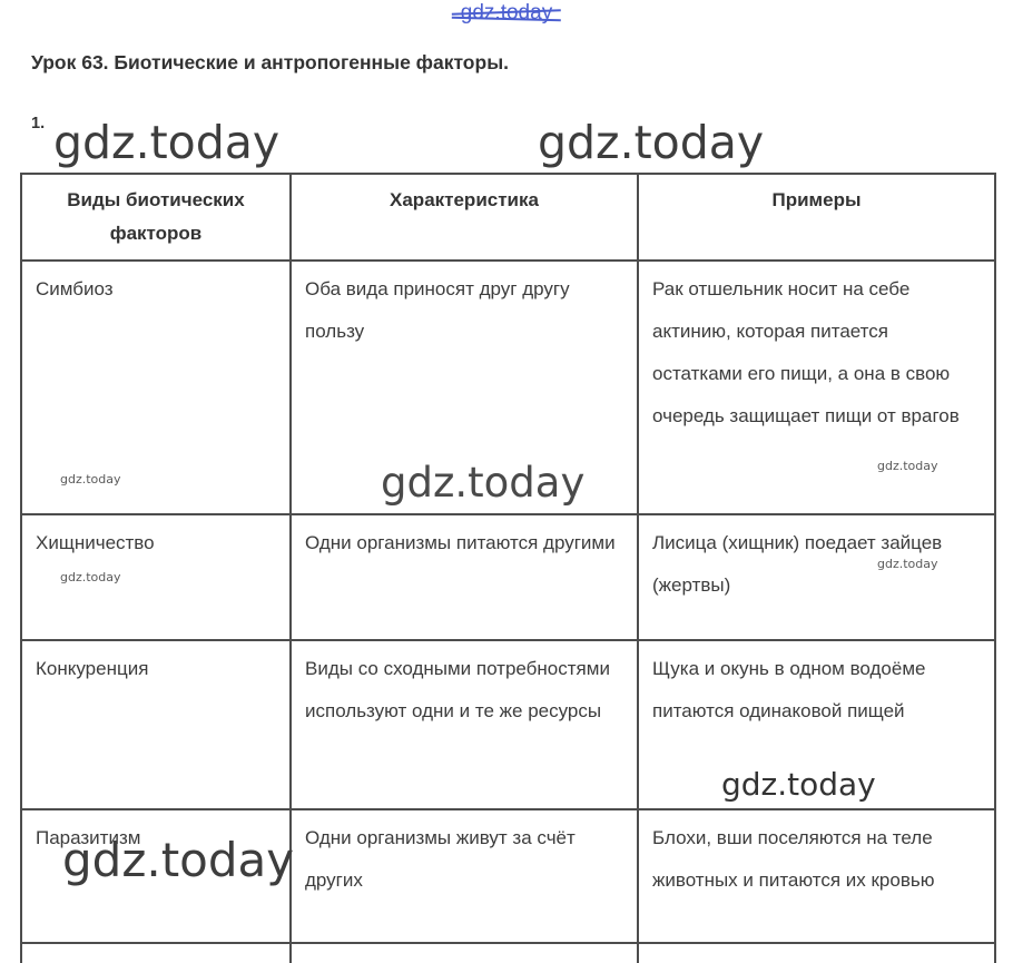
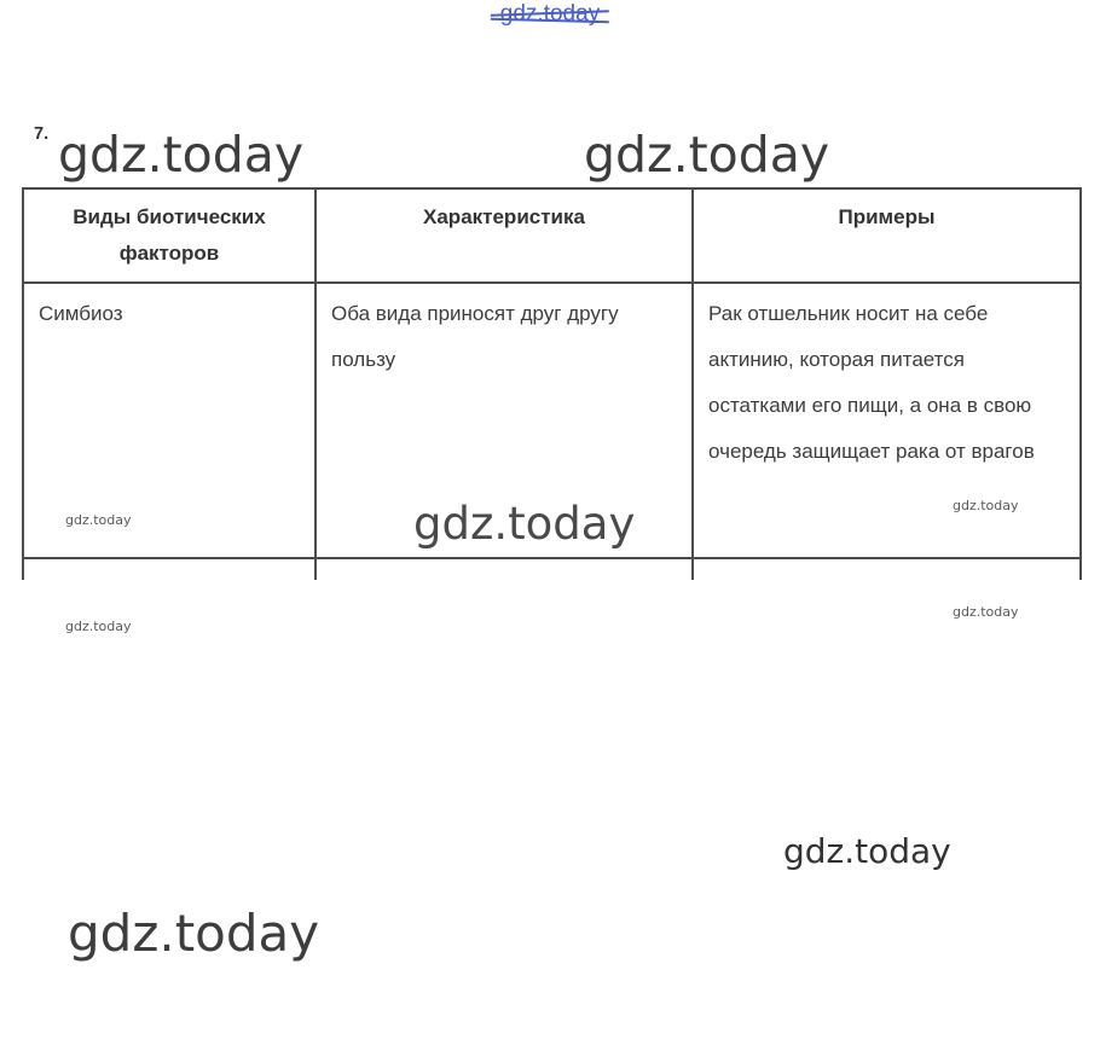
- Урок 63. Биотические и антропогенные факторы.
- 1.
+ 7.
  Виды биотических факторов	Характеристика	Примеры
- Симбиоз	Оба вида приносят друг другу пользу	Рак отшельник носит на себе актинию, которая питается остатками его пищи, а она в свою очередь защищает пищи от врагов
+ Симбиоз	Оба вида приносят друг другу пользу	Рак отшельник носит на себе актинию, которая питается остатками его пищи, а она в свою очередь защищает рака от врагов
- Хищничество	Одни организмы питаются другими	Лисица (хищник) поедает зайцев (жертвы)
- Конкуренция	Виды со сходными потребностями используют одни и те же ресурсы	Щука и окунь в одном водоёме питаются одинаковой пищей
- Паразитизм	Одни организмы живут за счёт других	Блохи, вши поселяются на теле животных и питаются их кровью
  gdz.today
  gdz.today
  gdz.today
  gdz.today
  gdz.today
  gdz.today
  gdz.today
  gdz.today
  gdz.today
